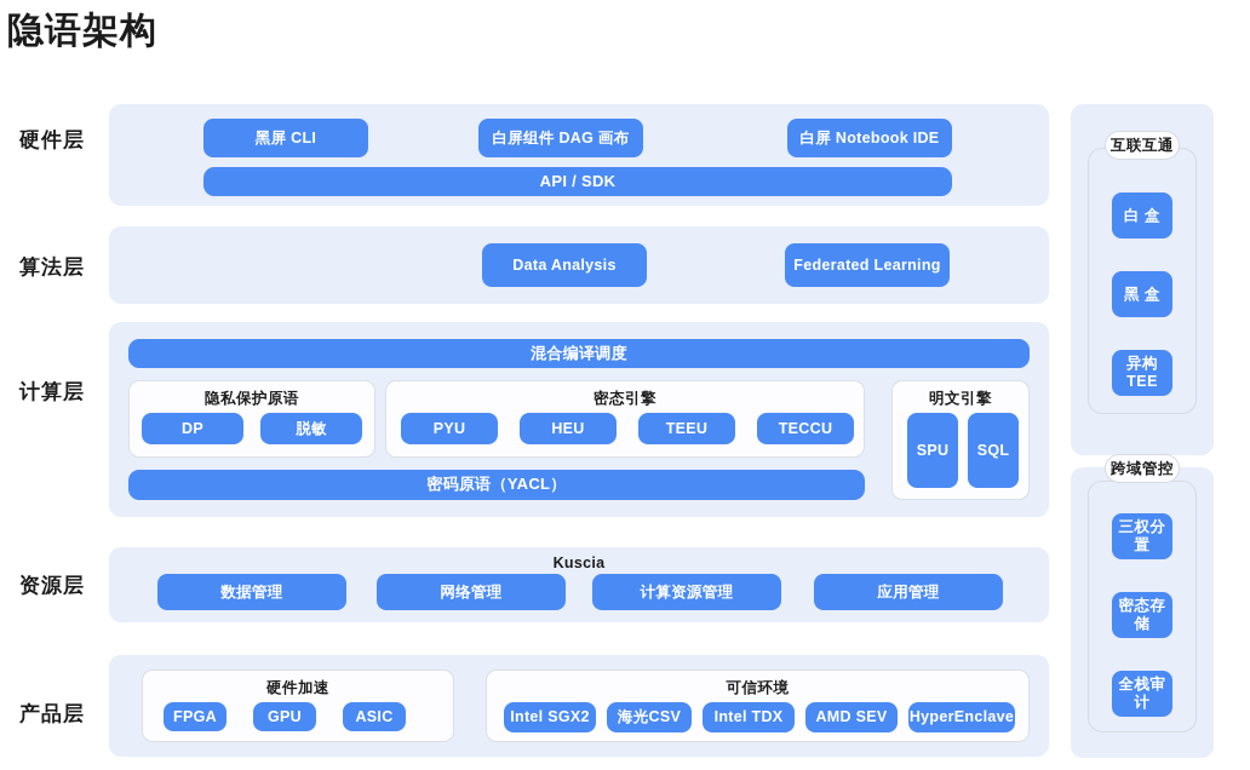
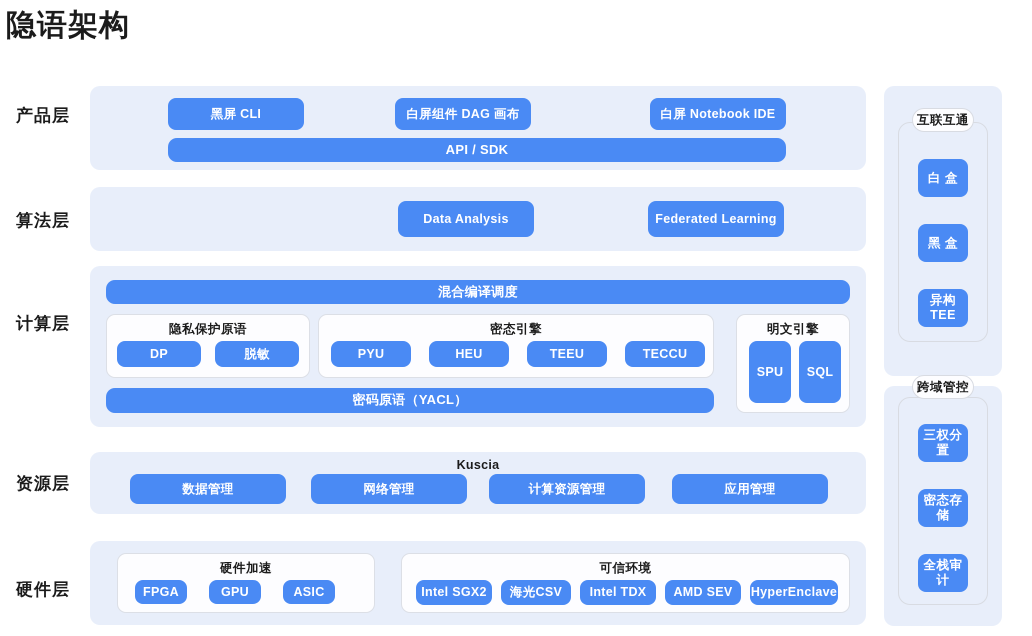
  隐语架构
- 硬件层
+ 产品层
  算法层
  计算层
  资源层
- 产品层
+ 硬件层
  黑屏 CLI
  白屏组件 DAG 画布
  白屏 Notebook IDE
  API / SDK
  Data Analysis
  Federated Learning
  混合编译调度
  隐私保护原语
  DP
  脱敏
  密态引擎
  PYU
  HEU
  TEEU
  TECCU
  明文引擎
  SPU
  SQL
  密码原语（YACL）
  Kuscia
  数据管理
  网络管理
  计算资源管理
  应用管理
  硬件加速
  FPGA
  GPU
  ASIC
  可信环境
  Intel SGX2
  海光CSV
  Intel TDX
  AMD SEV
  HyperEnclave
  互联互通
  白 盒
  黑 盒
  异构
  TEE
  跨域管控
  三权分置
  密态存储
  全栈审计
